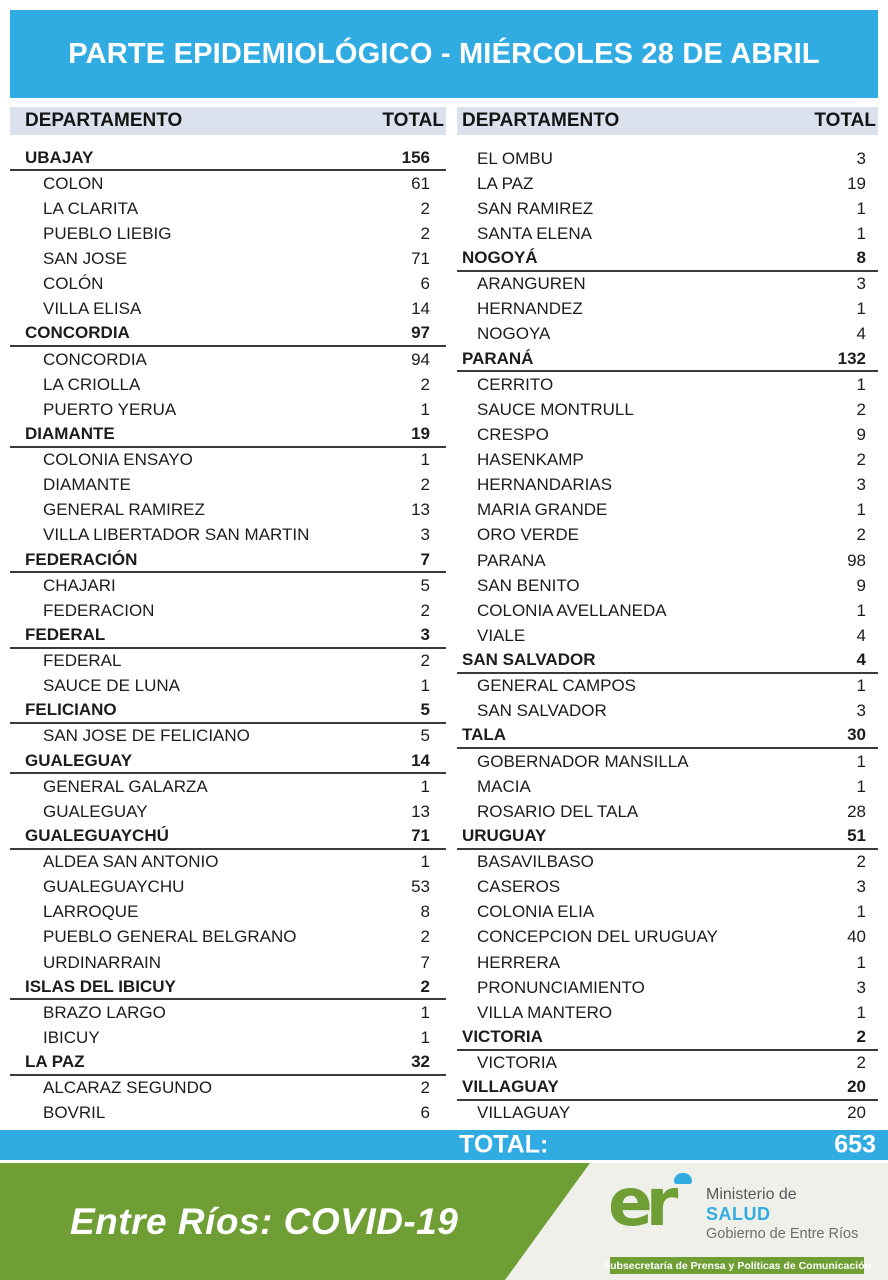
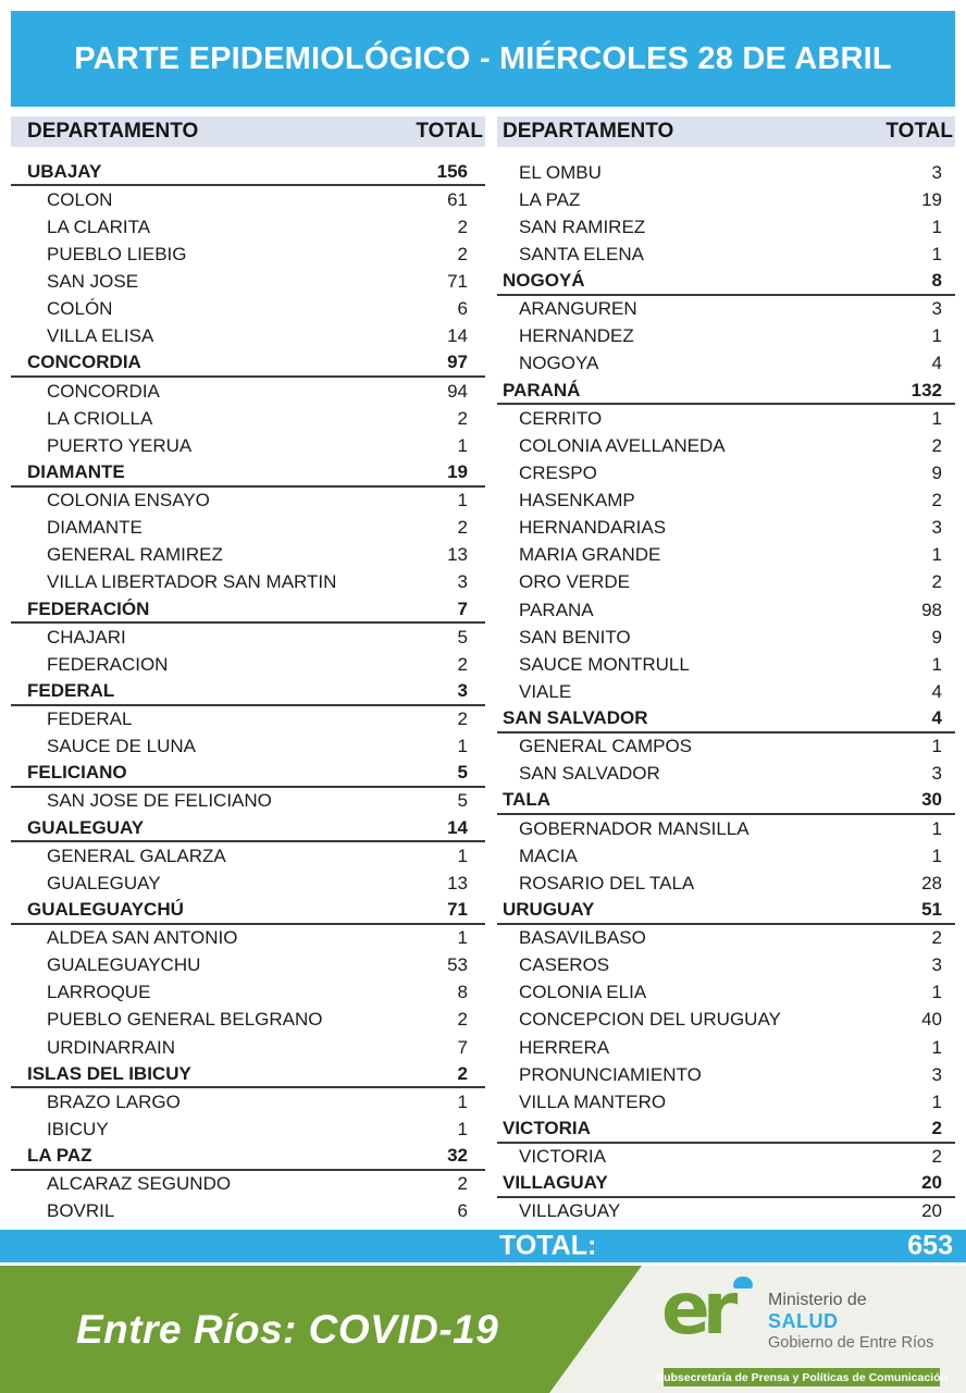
  PARTE EPIDEMIOLÓGICO - MIÉRCOLES 28 DE ABRIL
  DEPARTAMENTO
  TOTAL
  DEPARTAMENTO
  TOTAL
  UBAJAY
  156
  COLON
  61
  LA CLARITA
  2
  PUEBLO LIEBIG
  2
  SAN JOSE
  71
  COLÓN
  6
  VILLA ELISA
  14
  CONCORDIA
  97
  CONCORDIA
  94
  LA CRIOLLA
  2
  PUERTO YERUA
  1
  DIAMANTE
  19
  COLONIA ENSAYO
  1
  DIAMANTE
  2
  GENERAL RAMIREZ
  13
  VILLA LIBERTADOR SAN MARTIN
  3
  FEDERACIÓN
  7
  CHAJARI
  5
  FEDERACION
  2
  FEDERAL
  3
  FEDERAL
  2
  SAUCE DE LUNA
  1
  FELICIANO
  5
  SAN JOSE DE FELICIANO
  5
  GUALEGUAY
  14
  GENERAL GALARZA
  1
  GUALEGUAY
  13
  GUALEGUAYCHÚ
  71
  ALDEA SAN ANTONIO
  1
  GUALEGUAYCHU
  53
  LARROQUE
  8
  PUEBLO GENERAL BELGRANO
  2
  URDINARRAIN
  7
  ISLAS DEL IBICUY
  2
  BRAZO LARGO
  1
  IBICUY
  1
  LA PAZ
  32
  ALCARAZ SEGUNDO
  2
  BOVRIL
  6
  EL OMBU
  3
  LA PAZ
  19
  SAN RAMIREZ
  1
  SANTA ELENA
  1
  NOGOYÁ
  8
  ARANGUREN
  3
  HERNANDEZ
  1
  NOGOYA
  4
  PARANÁ
  132
  CERRITO
  1
- SAUCE MONTRULL
+ COLONIA AVELLANEDA
  2
  CRESPO
  9
  HASENKAMP
  2
  HERNANDARIAS
  3
  MARIA GRANDE
  1
  ORO VERDE
  2
  PARANA
  98
  SAN BENITO
  9
- COLONIA AVELLANEDA
+ SAUCE MONTRULL
  1
  VIALE
  4
  SAN SALVADOR
  4
  GENERAL CAMPOS
  1
  SAN SALVADOR
  3
  TALA
  30
  GOBERNADOR MANSILLA
  1
  MACIA
  1
  ROSARIO DEL TALA
  28
  URUGUAY
  51
  BASAVILBASO
  2
  CASEROS
  3
  COLONIA ELIA
  1
  CONCEPCION DEL URUGUAY
  40
  HERRERA
  1
  PRONUNCIAMIENTO
  3
  VILLA MANTERO
  1
  VICTORIA
  2
  VICTORIA
  2
  VILLAGUAY
  20
  VILLAGUAY
  20
  TOTAL:
  653
  Entre Ríos: COVID-19
  er
  Ministerio de
  SALUD
  Gobierno de Entre Ríos
  Subsecretaría de Prensa y Políticas de Comunicación
